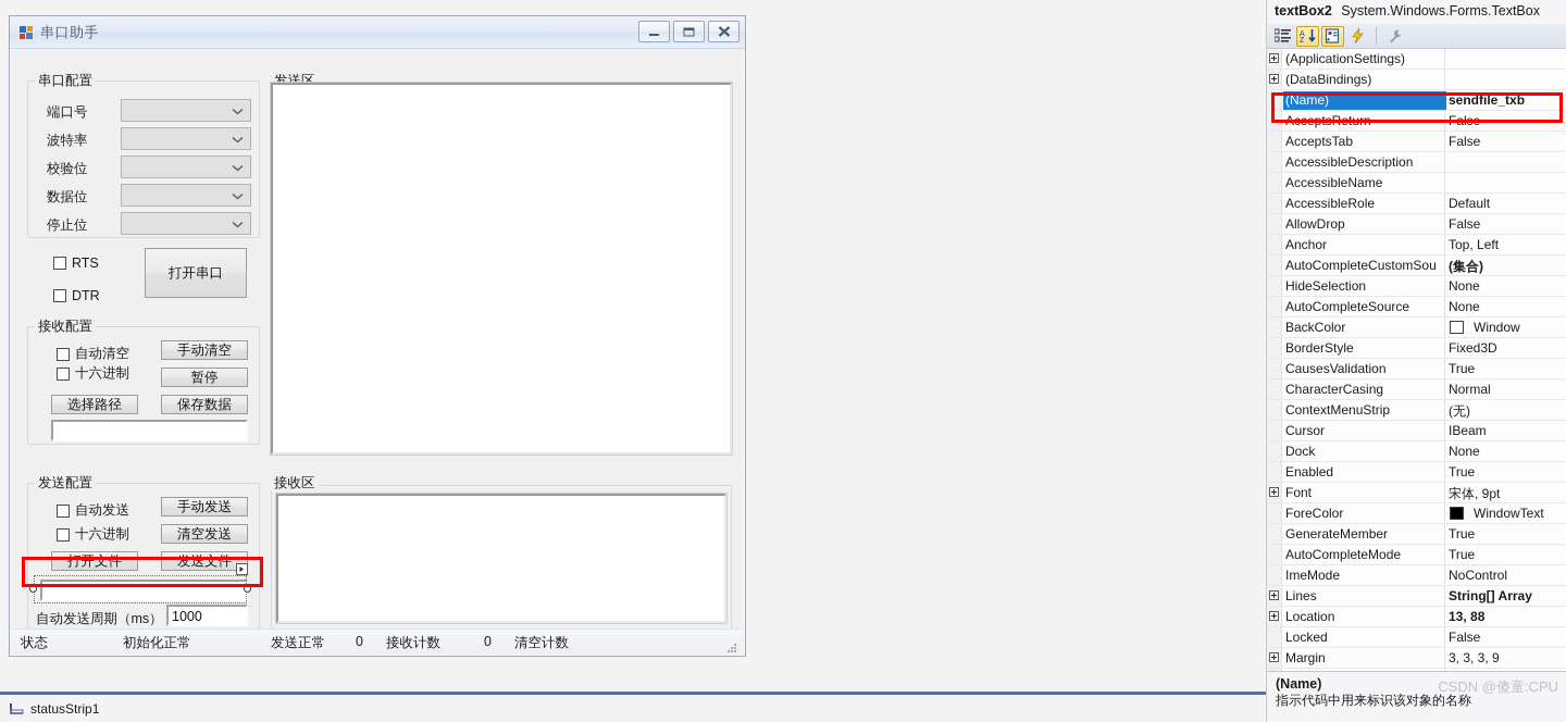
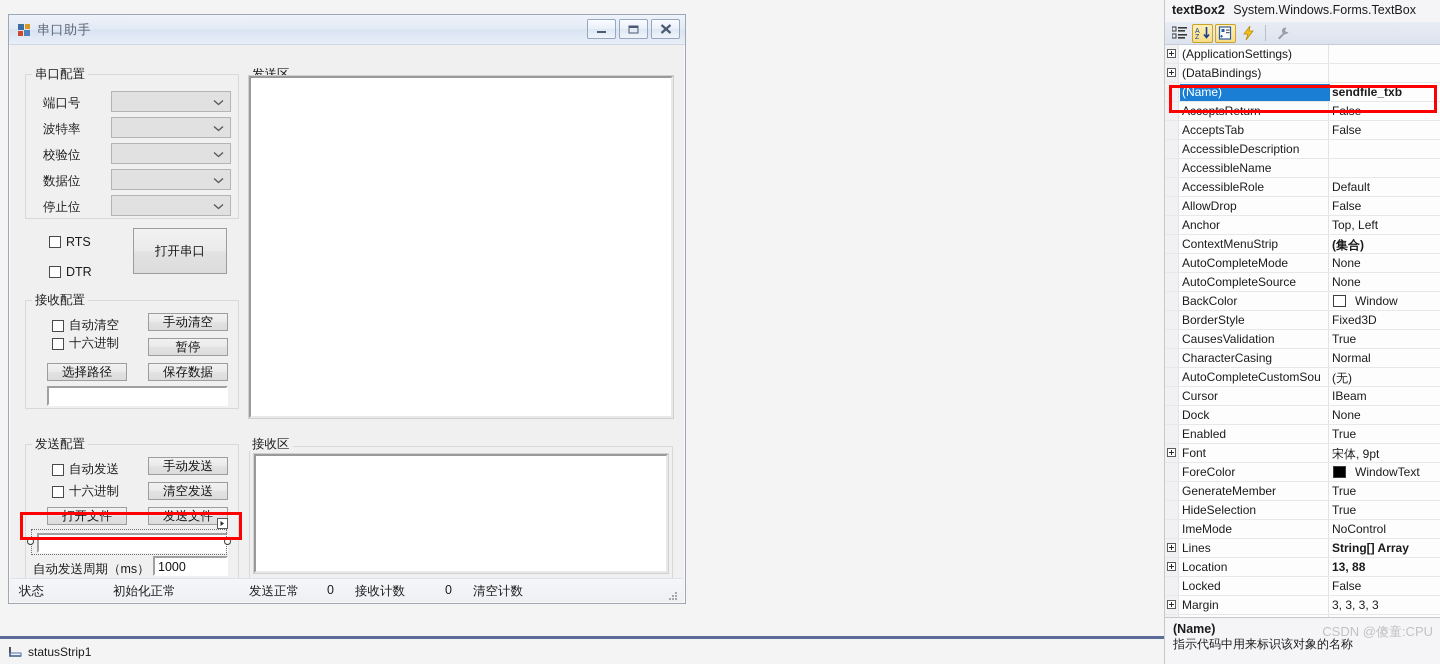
  串口助手
  串口配置
  端口号
  波特率
  校验位
  数据位
  停止位
  RTS
  DTR
  打开串口
  接收配置
  自动清空
  十六进制
  手动清空
  暂停
  选择路径
  保存数据
  发送配置
  自动发送
  十六进制
  手动发送
  清空发送
  打开文件
  发送文件
  自动发送周期（ms）
  1000
  发送区
  接收区
  状态
  初始化正常
  发送正常
  0
  接收计数
  0
  清空计数
  statusStrip1
  textBox2 System.Windows.Forms.TextBox
  (ApplicationSettings)
  (DataBindings)
  (Name)
  sendfile_txb
  AcceptsReturn
  False
  AcceptsTab
  False
  AccessibleDescription
  AccessibleName
  AccessibleRole
  Default
  AllowDrop
  False
  Anchor
  Top, Left
- AutoCompleteCustomSou
+ ContextMenuStrip
  (集合)
- HideSelection
+ AutoCompleteMode
  None
  AutoCompleteSource
  None
  BackColor
  Window
  BorderStyle
  Fixed3D
  CausesValidation
  True
  CharacterCasing
  Normal
- ContextMenuStrip
+ AutoCompleteCustomSou
  (无)
  Cursor
  IBeam
  Dock
  None
  Enabled
  True
  Font
  宋体, 9pt
  ForeColor
  WindowText
  GenerateMember
  True
- AutoCompleteMode
+ HideSelection
  True
  ImeMode
  NoControl
  Lines
  String[] Array
  Location
  13, 88
  Locked
  False
  Margin
- 3, 3, 3, 9
+ 3, 3, 3, 3
  (Name)
  指示代码中用来标识该对象的名称
  CSDN @傻童:CPU
